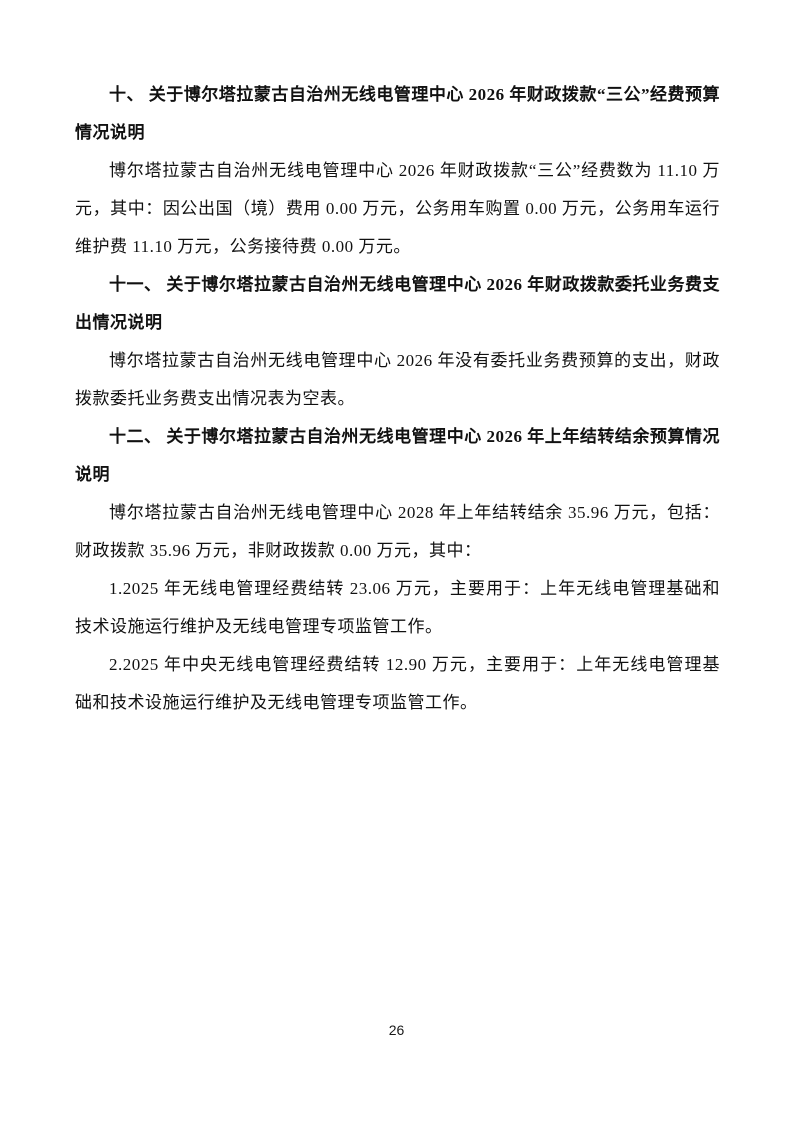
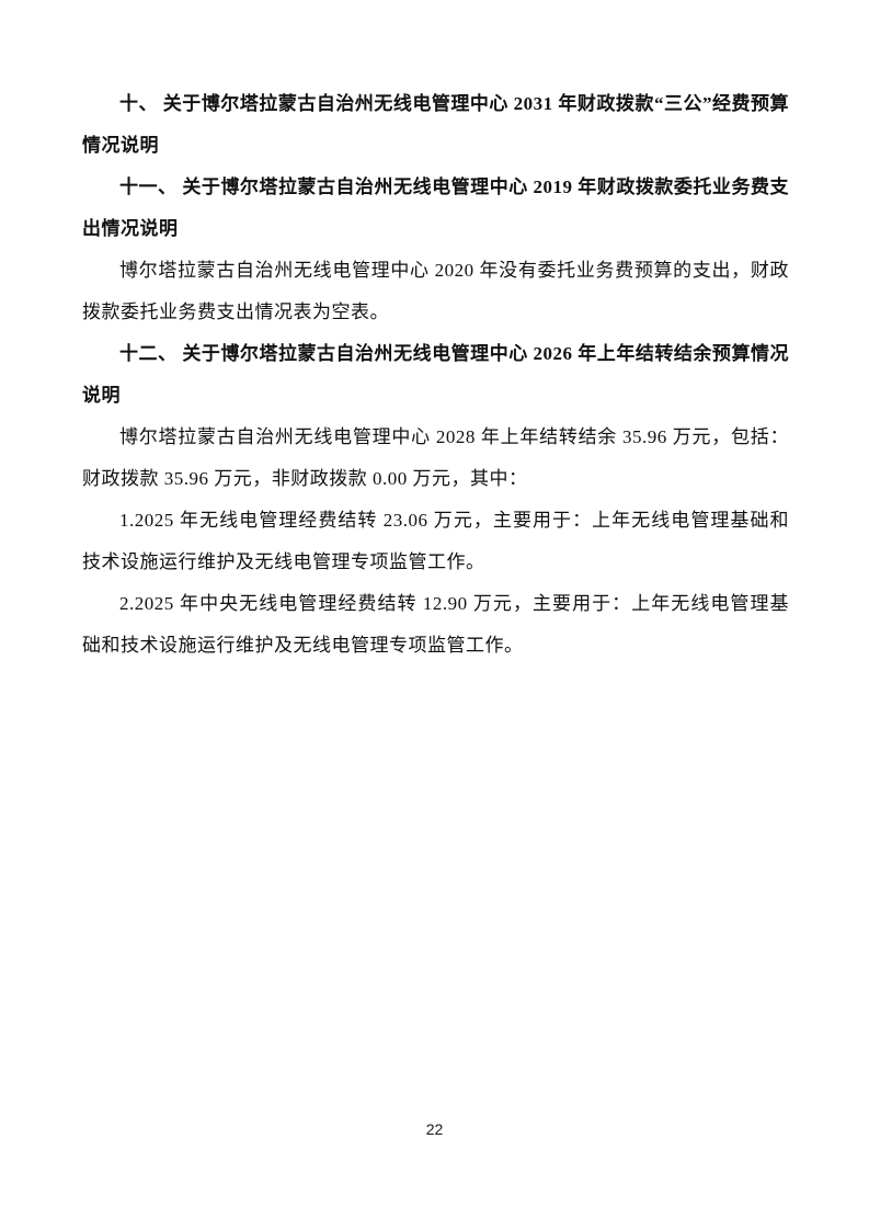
- 十、 关于博尔塔拉蒙古自治州无线电管理中心 2026 年财政拨款“三公”经费预算情况说明
+ 十、 关于博尔塔拉蒙古自治州无线电管理中心 2031 年财政拨款“三公”经费预算情况说明
- 博尔塔拉蒙古自治州无线电管理中心 2026 年财政拨款“三公”经费数为 11.10 万元，其中：因公出国（境）费用 0.00 万元，公务用车购置 0.00 万元，公务用车运行维护费 11.10 万元，公务接待费 0.00 万元。
- 十一、 关于博尔塔拉蒙古自治州无线电管理中心 2026 年财政拨款委托业务费支出情况说明
+ 十一、 关于博尔塔拉蒙古自治州无线电管理中心 2019 年财政拨款委托业务费支出情况说明
- 博尔塔拉蒙古自治州无线电管理中心 2026 年没有委托业务费预算的支出，财政拨款委托业务费支出情况表为空表。
+ 博尔塔拉蒙古自治州无线电管理中心 2020 年没有委托业务费预算的支出，财政拨款委托业务费支出情况表为空表。
  十二、 关于博尔塔拉蒙古自治州无线电管理中心 2026 年上年结转结余预算情况说明
  博尔塔拉蒙古自治州无线电管理中心 2028 年上年结转结余 35.96 万元，包括：财政拨款 35.96 万元，非财政拨款 0.00 万元，其中：
  1.2025 年无线电管理经费结转 23.06 万元，主要用于：上年无线电管理基础和技术设施运行维护及无线电管理专项监管工作。
  2.2025 年中央无线电管理经费结转 12.90 万元，主要用于：上年无线电管理基础和技术设施运行维护及无线电管理专项监管工作。
- 26
+ 22
